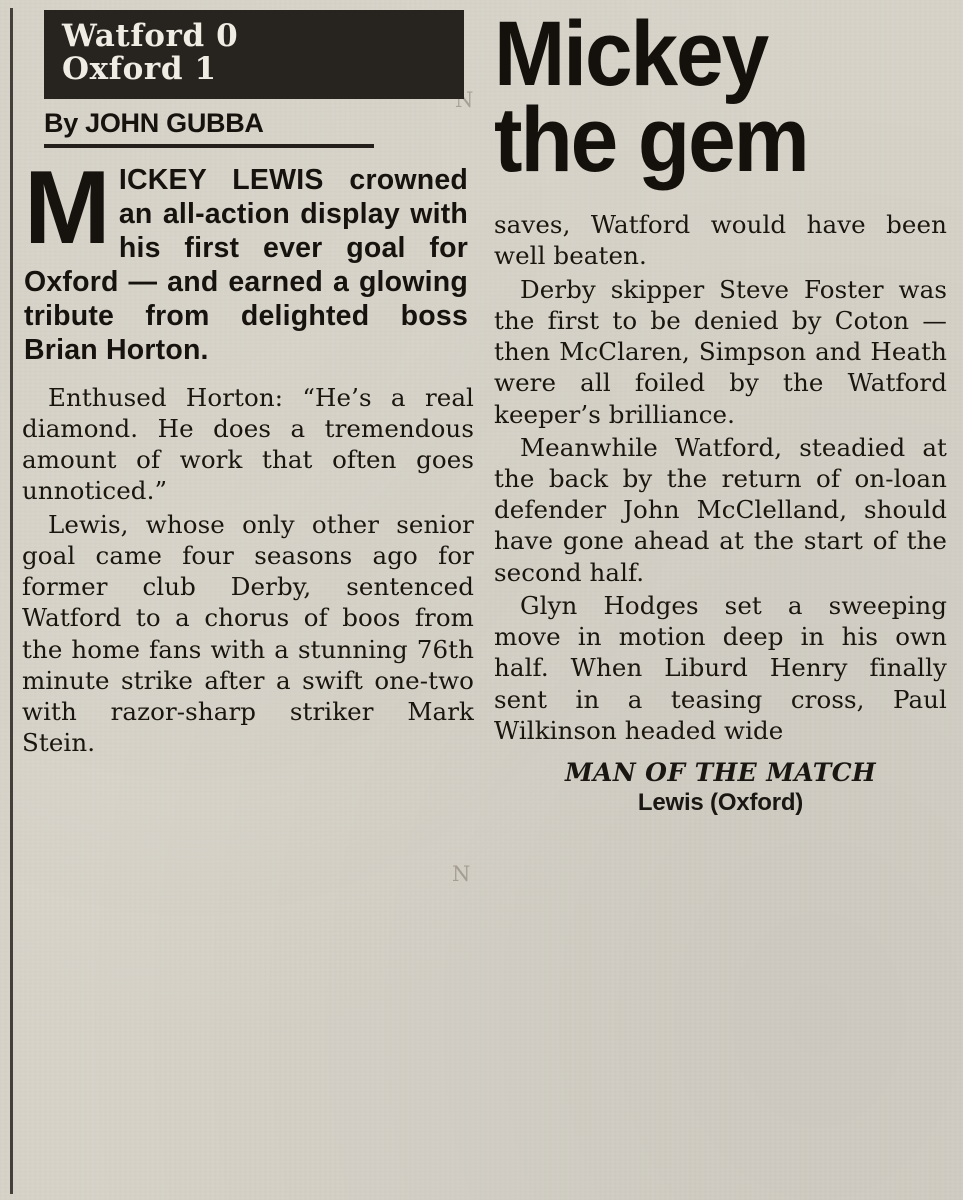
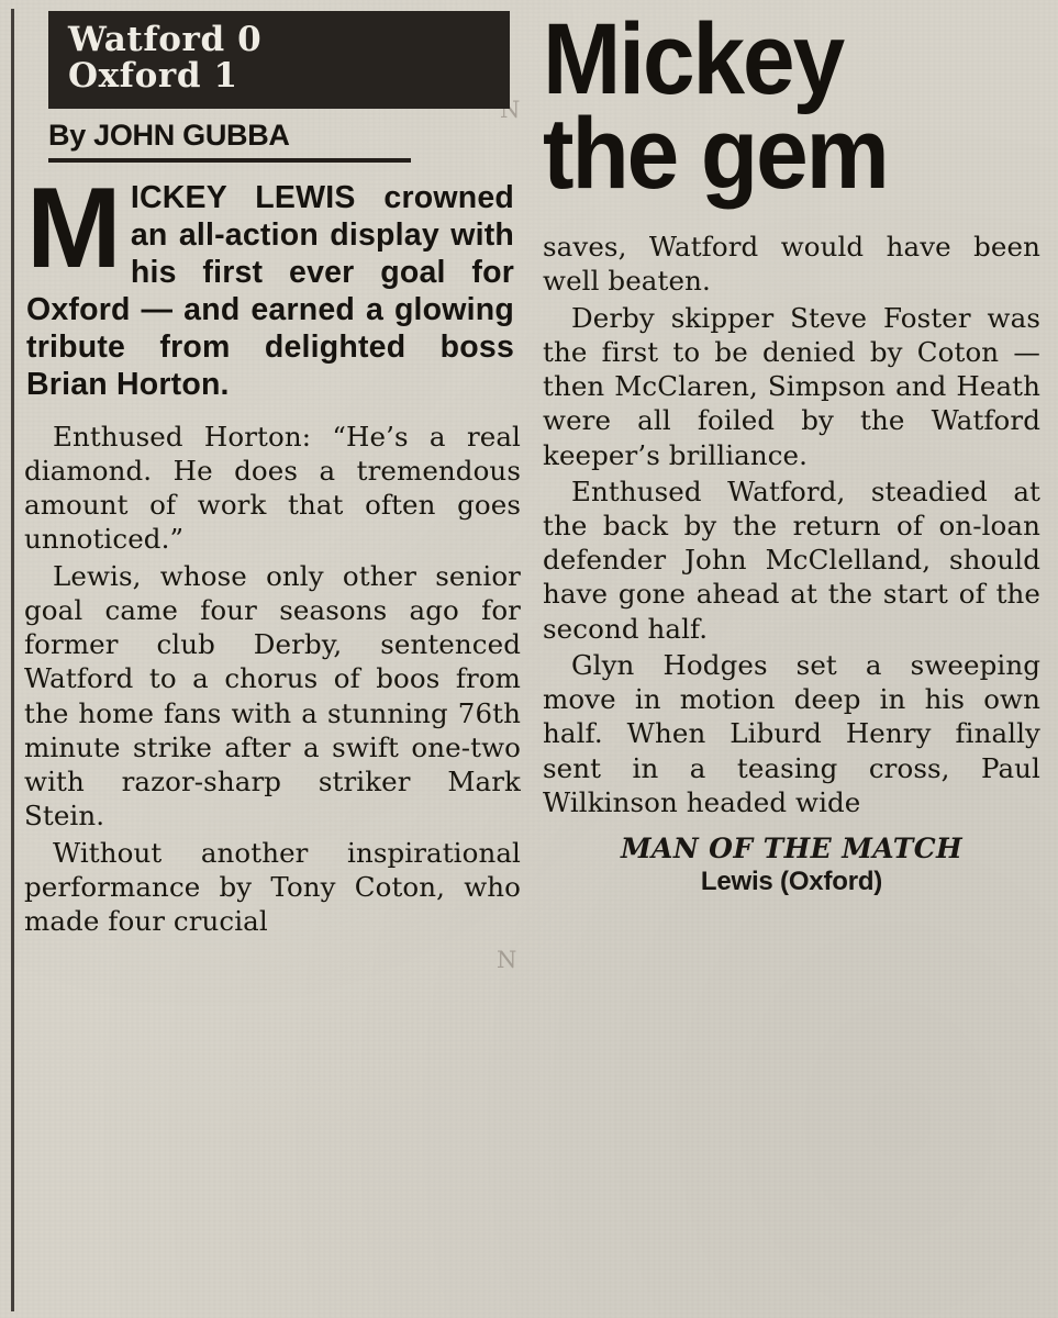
  N
  N
  Watford 0
  Oxford 1
  By JOHN GUBBA
  M
  ICKEY LEWIS crowned an all-action display with his first ever goal for Oxford — and earned a glowing tribute from delighted boss Brian Horton.
  Enthused Horton: “He’s a real diamond. He does a tremendous amount of work that often goes unnoticed.”
  Lewis, whose only other senior goal came four seasons ago for former club Derby, sentenced Watford to a chorus of boos from the home fans with a stunning 76th minute strike after a swift one-two with razor-sharp striker Mark Stein.
+ Without another inspirational performance by Tony Coton, who made four crucial
  Mickey
  the gem
  saves, Watford would have been well beaten.
  Derby skipper Steve Foster was the first to be denied by Coton — then McClaren, Simpson and Heath were all foiled by the Watford keeper’s brilliance.
- Meanwhile Watford, steadied at the back by the return of on-loan defender John McClelland, should have gone ahead at the start of the second half.
+ Enthused Watford, steadied at the back by the return of on-loan defender John McClelland, should have gone ahead at the start of the second half.
  Glyn Hodges set a sweeping move in motion deep in his own half. When Liburd Henry finally sent in a teasing cross, Paul Wilkinson headed wide
  MAN OF THE MATCH
  Lewis (Oxford)
